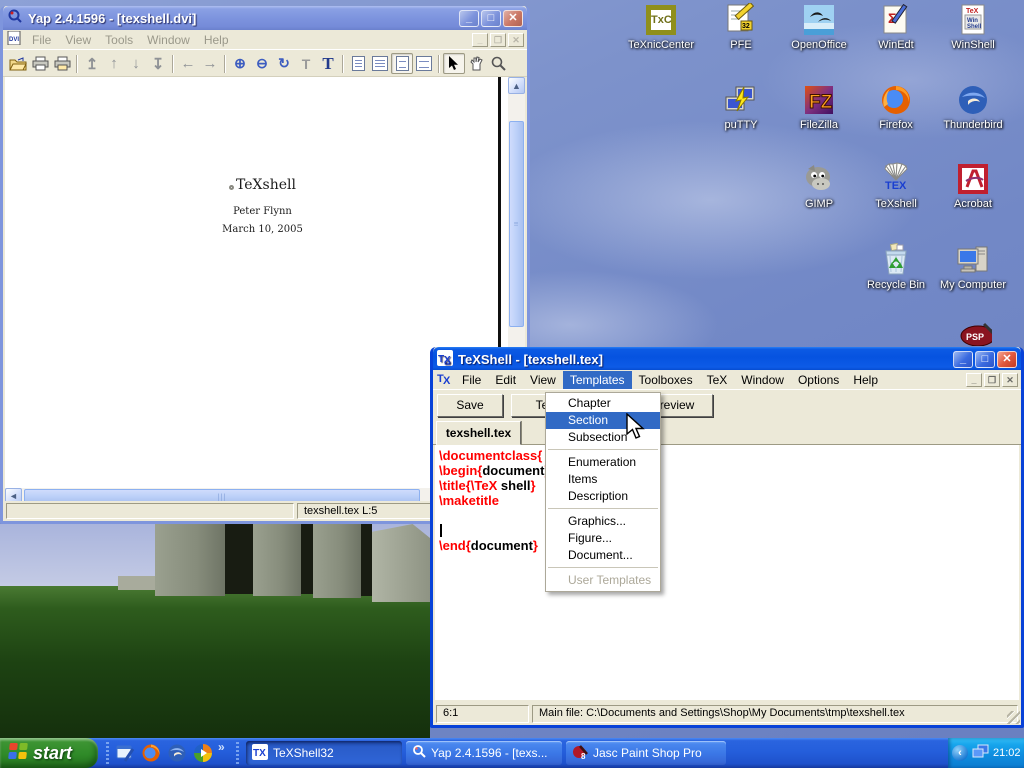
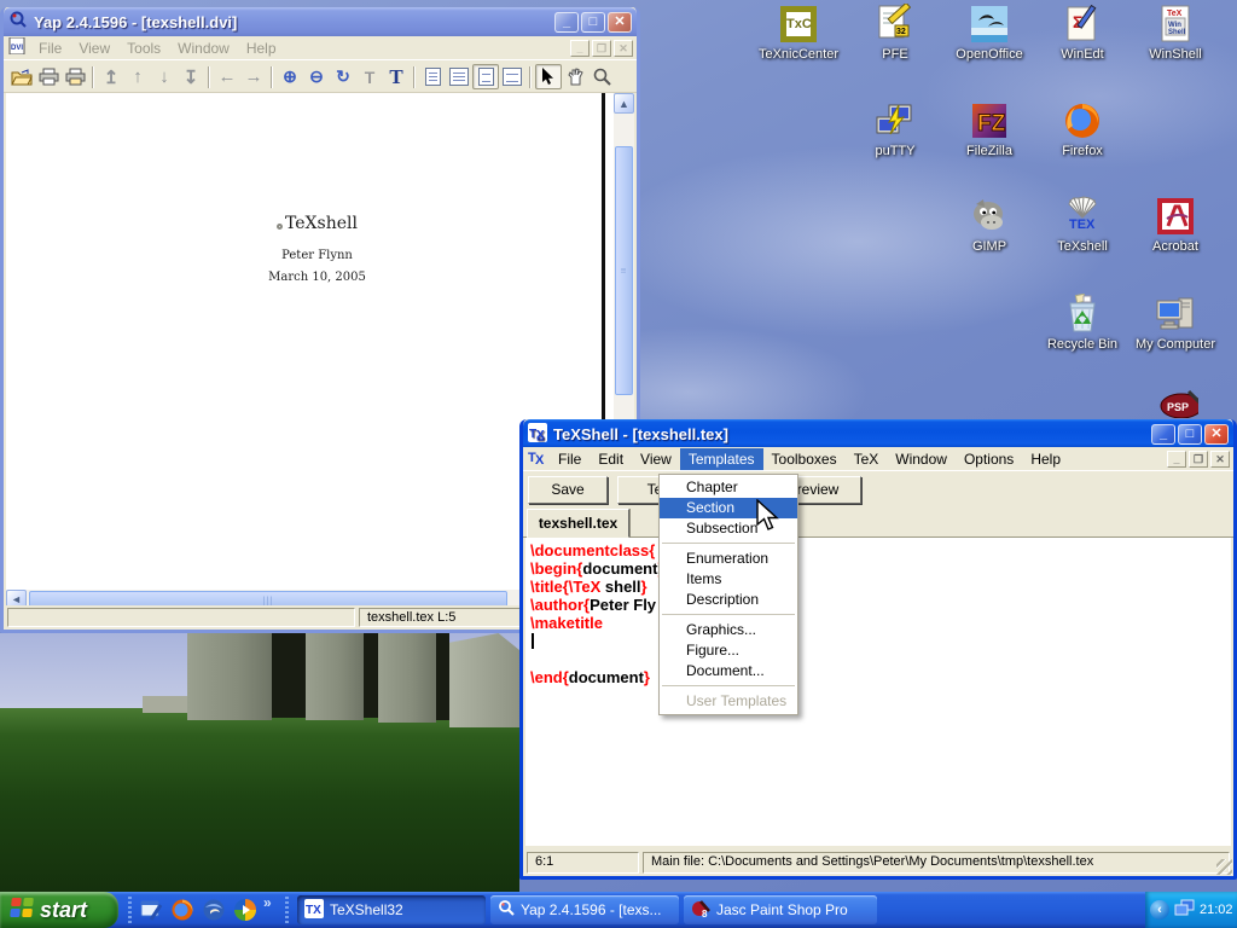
  TxC
  TeXnicCenter
  PFE
  OpenOffice
  Σ
  WinEdt
  WinShell
  puTTY
  FZ
  FileZilla
  Firefox
- Thunderbird
  GIMP
  TEX
  TeXshell
  Acrobat
  Recycle Bin
  My Computer
  PSP
  Yap 2.4.1596 - [texshell.dvi]
  _
  □
  ✕
  File
  View
  Tools
  Window
  Help
  ❐
  ✕
  ↥
  ↑
  ↓
  ↧
  ←
  →
  ⊕
  ⊖
  ↻
  T
  T
  TeXshell
  Peter Flynn
  March 10, 2005
  ▲
  ≡
  ◄
  |||
  texshell.tex L:5
  T␣
  X
  TeXShell - [texshell.tex]
  _
  □
  ✕
  T
  X
  File
  Edit
  View
  Templates
  Toolboxes
  TeX
  Window
  Options
  Help
  _
  ❐
  ✕
  Save
  review
  texshell.tex
  \documentclass{
  \begin{document
  \title{\TeX shell}
+ \author{Peter Fly
  \maketitle
  \end{document}
  6:1
- Main file: C:\Documents and Settings\Shop\My Documents\tmp\texshell.tex
+ Main file: C:\Documents and Settings\Peter\My Documents\tmp\texshell.tex
  Chapter
  Section
  Subsection
  Enumeration
  Items
  Description
  Graphics...
  Figure...
  Document...
  User Templates
  start
  »
  TX
  TeXShell32
  Yap 2.4.1596 - [texs...
  8
  Jasc Paint Shop Pro
  ‹
  21:02
